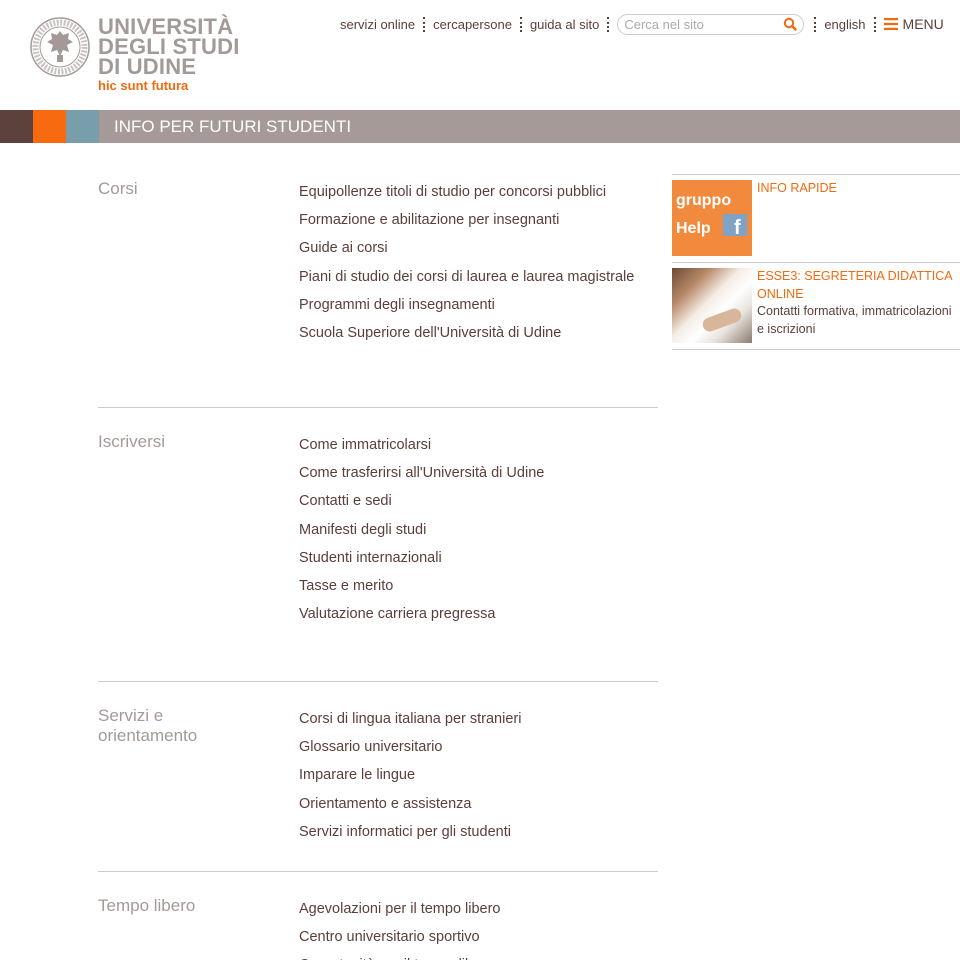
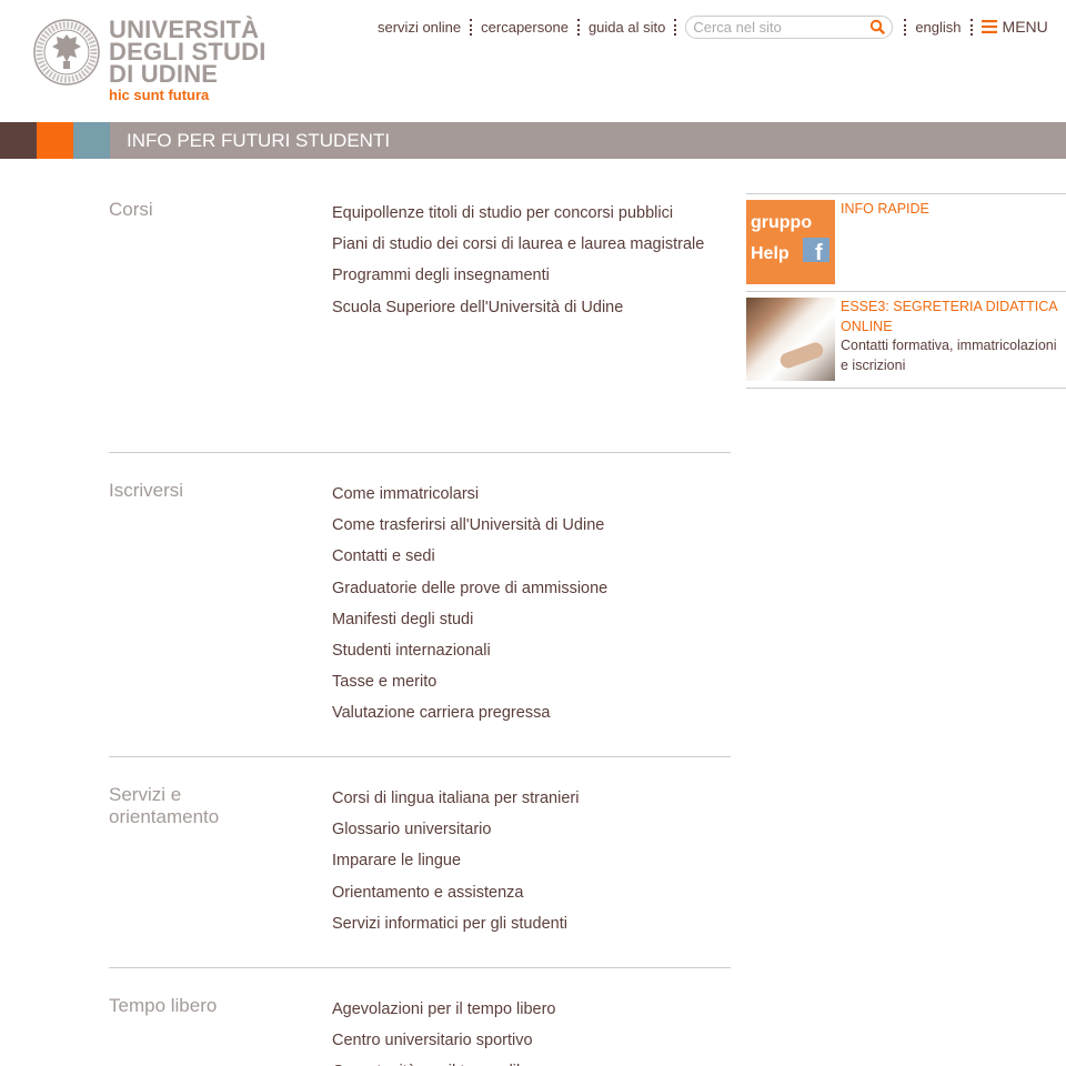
  UNIVERSITÀ
  DEGLI STUDI
  DI UDINE
  hic sunt futura
  servizi online
  cercapersone
  guida al sito
  Cerca nel sito
  english
  MENU
  INFO PER FUTURI STUDENTI
  Corsi
  Equipollenze titoli di studio per concorsi pubblici
- Formazione e abilitazione per insegnanti
- Guide ai corsi
  Piani di studio dei corsi di laurea e laurea magistrale
  Programmi degli insegnamenti
  Scuola Superiore dell'Università di Udine
  Iscriversi
  Come immatricolarsi
  Come trasferirsi all'Università di Udine
  Contatti e sedi
+ Graduatorie delle prove di ammissione
  Manifesti degli studi
  Studenti internazionali
  Tasse e merito
  Valutazione carriera pregressa
  Servizi e orientamento
  Corsi di lingua italiana per stranieri
  Glossario universitario
  Imparare le lingue
  Orientamento e assistenza
  Servizi informatici per gli studenti
  Tempo libero
  Agevolazioni per il tempo libero
  Centro universitario sportivo
  gruppo
  Help
  f
  INFO RAPIDE
  ESSE3: SEGRETERIA DIDATTICA ONLINE
  Contatti formativa, immatricolazioni e iscrizioni
